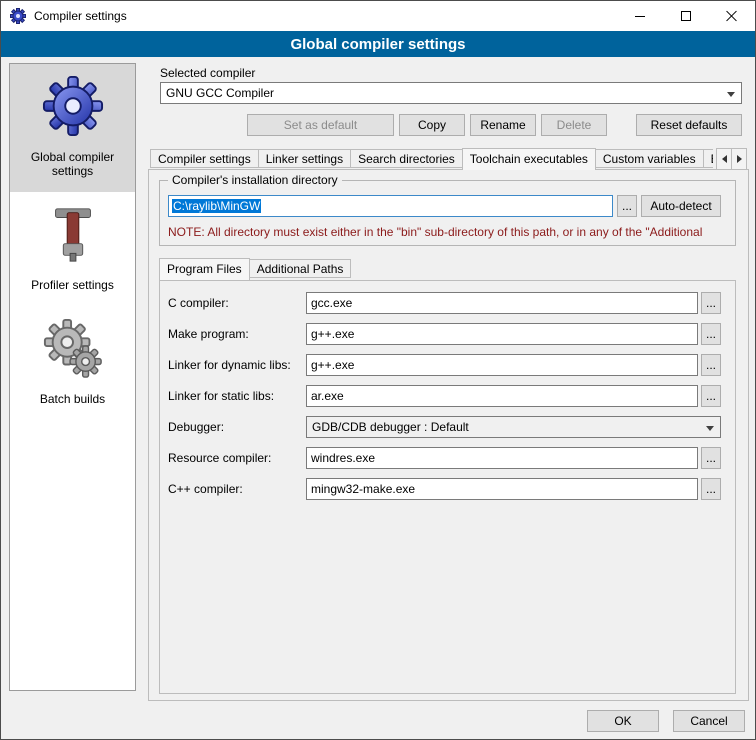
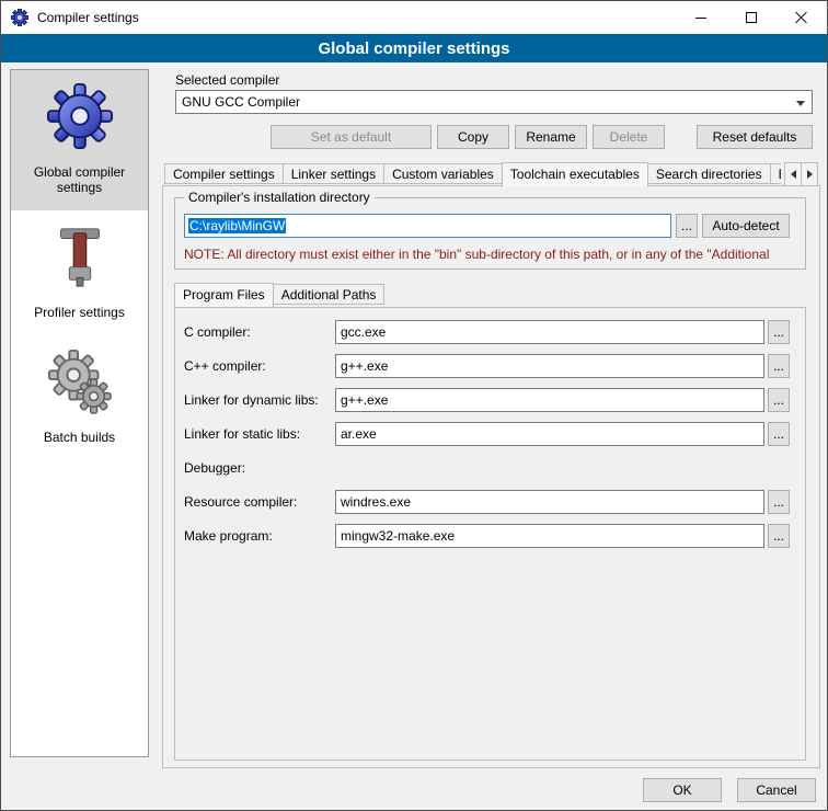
  Compiler settings
  Global compiler settings
  Global compiler settings
  Profiler settings
  Batch builds
  Selected compiler
  GNU GCC Compiler
  Set as default
  Copy
  Rename
  Delete
  Reset defaults
  Compiler settings
  Linker settings
- Search directories
+ Custom variables
  Toolchain executables
- Custom variables
+ Search directories
  Compiler's installation directory
  C:\raylib\MinGW
  ...
  Auto-detect
  NOTE: All directory must exist either in the "bin" sub-directory of this path, or in any of the "Additional
  Program Files
  Additional Paths
  C compiler:
  gcc.exe
  ...
- Make program:
+ C++ compiler:
  g++.exe
  ...
  Linker for dynamic libs:
  g++.exe
  ...
  Linker for static libs:
  ar.exe
  ...
  Debugger:
- GDB/CDB debugger : Default
  Resource compiler:
  windres.exe
  ...
- C++ compiler:
+ Make program:
  mingw32-make.exe
  ...
  OK
  Cancel
